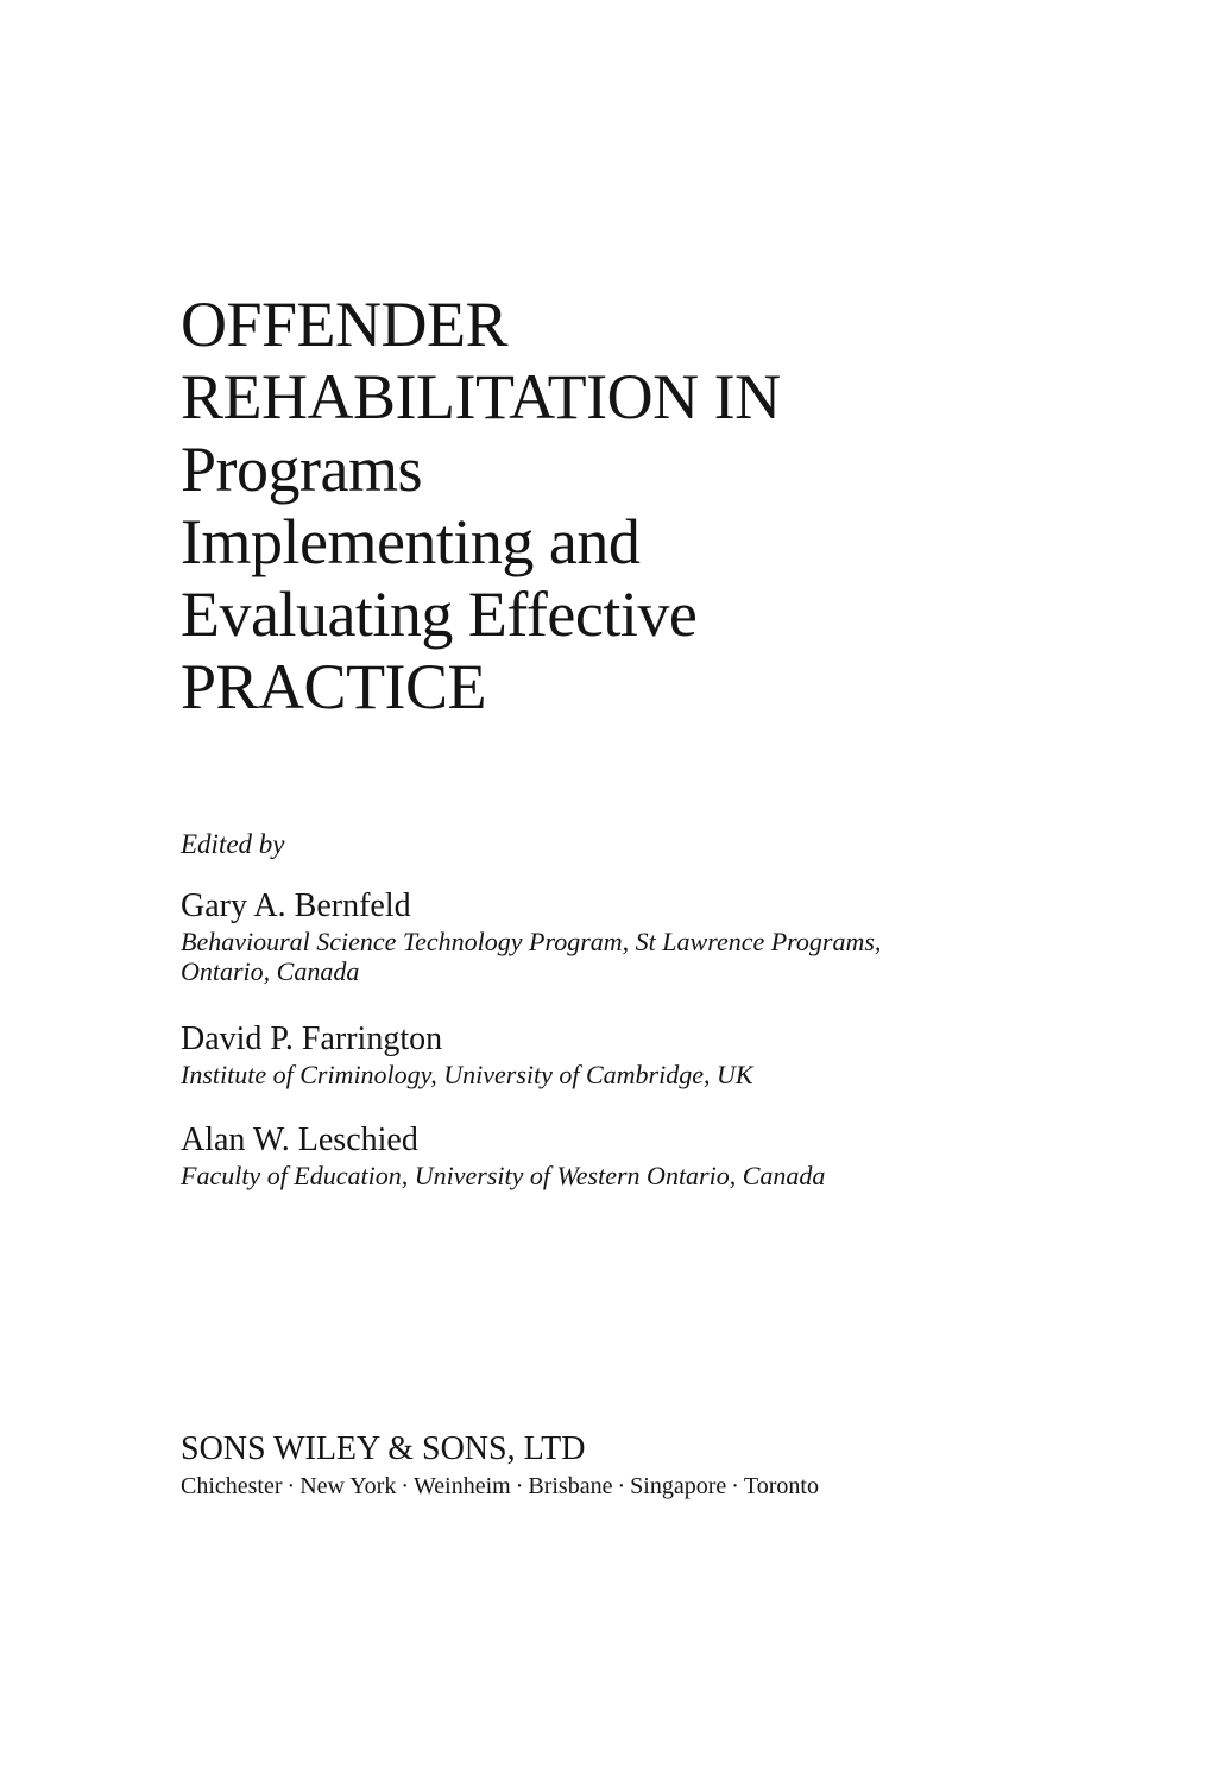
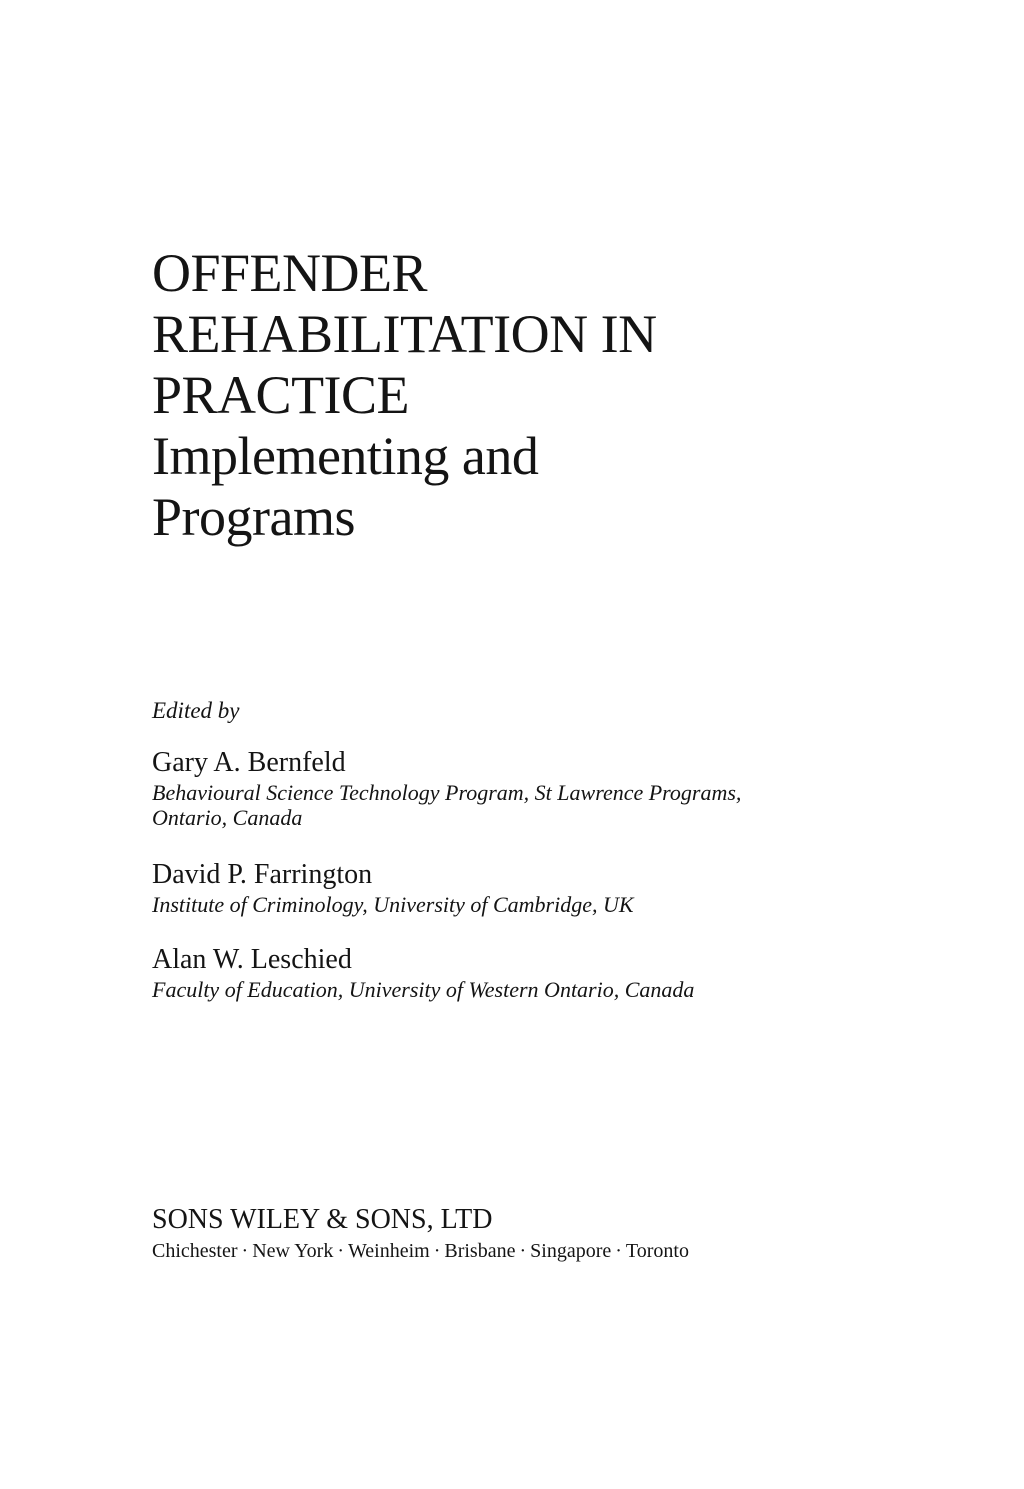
  OFFENDER
  REHABILITATION IN
- Programs
+ PRACTICE
  Implementing and
- Evaluating Effective
- PRACTICE
+ Programs
  Edited by
  Gary A. Bernfeld
  Behavioural Science Technology Program, St Lawrence Programs,
  Ontario, Canada
  David P. Farrington
  Institute of Criminology, University of Cambridge, UK
  Alan W. Leschied
  Faculty of Education, University of Western Ontario, Canada
  SONS WILEY & SONS, LTD
  Chichester · New York · Weinheim · Brisbane · Singapore · Toronto
